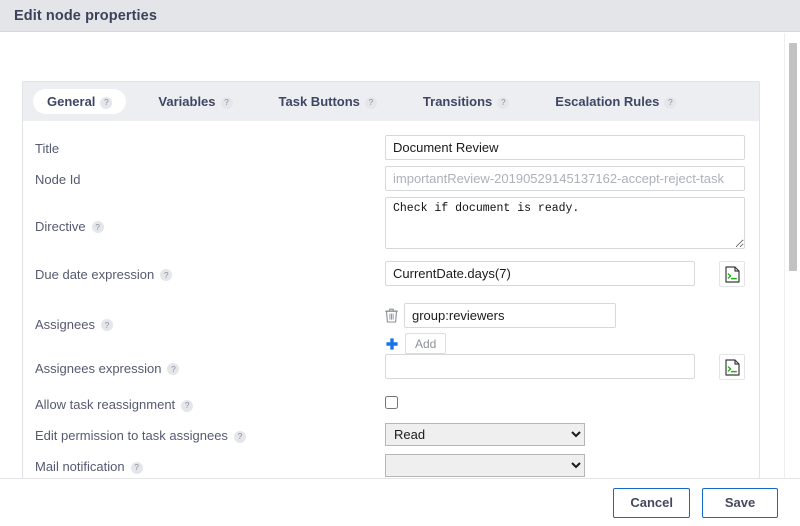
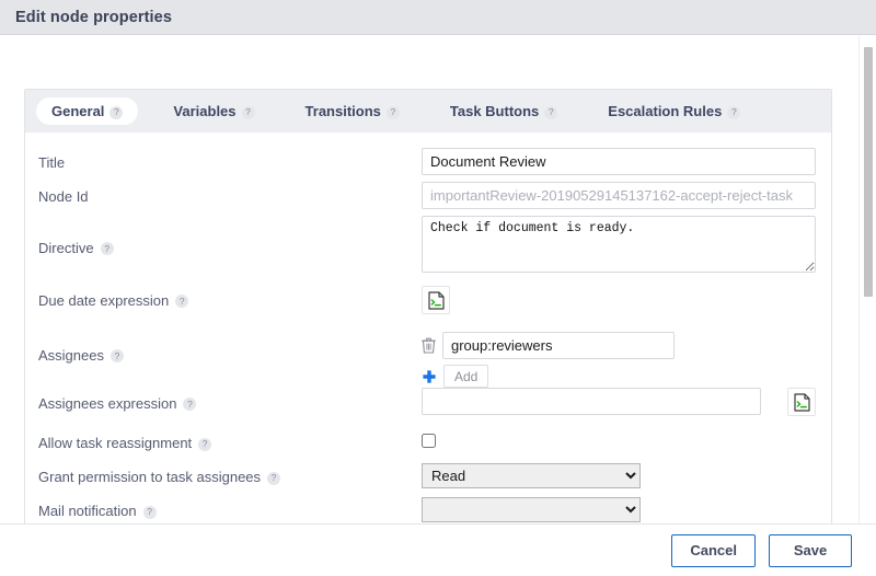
  Edit node properties
  General
  ?
  Variables
  ?
- Task Buttons
+ Transitions
  ?
- Transitions
+ Task Buttons
  ?
  Escalation Rules
  ?
  Title
  Document Review
  Node Id
  importantReview-20190529145137162-accept-reject-task
  Directive
  ?
  Check if document is ready.
  Due date expression
  ?
- CurrentDate.days(7)
  Assignees
  ?
  group:reviewers
  Add
  Assignees expression
  ?
  Allow task reassignment
  ?
- Edit permission to task assignees
+ Grant permission to task assignees
  ?
  Read
  Mail notification
  ?
  Cancel
  Save
